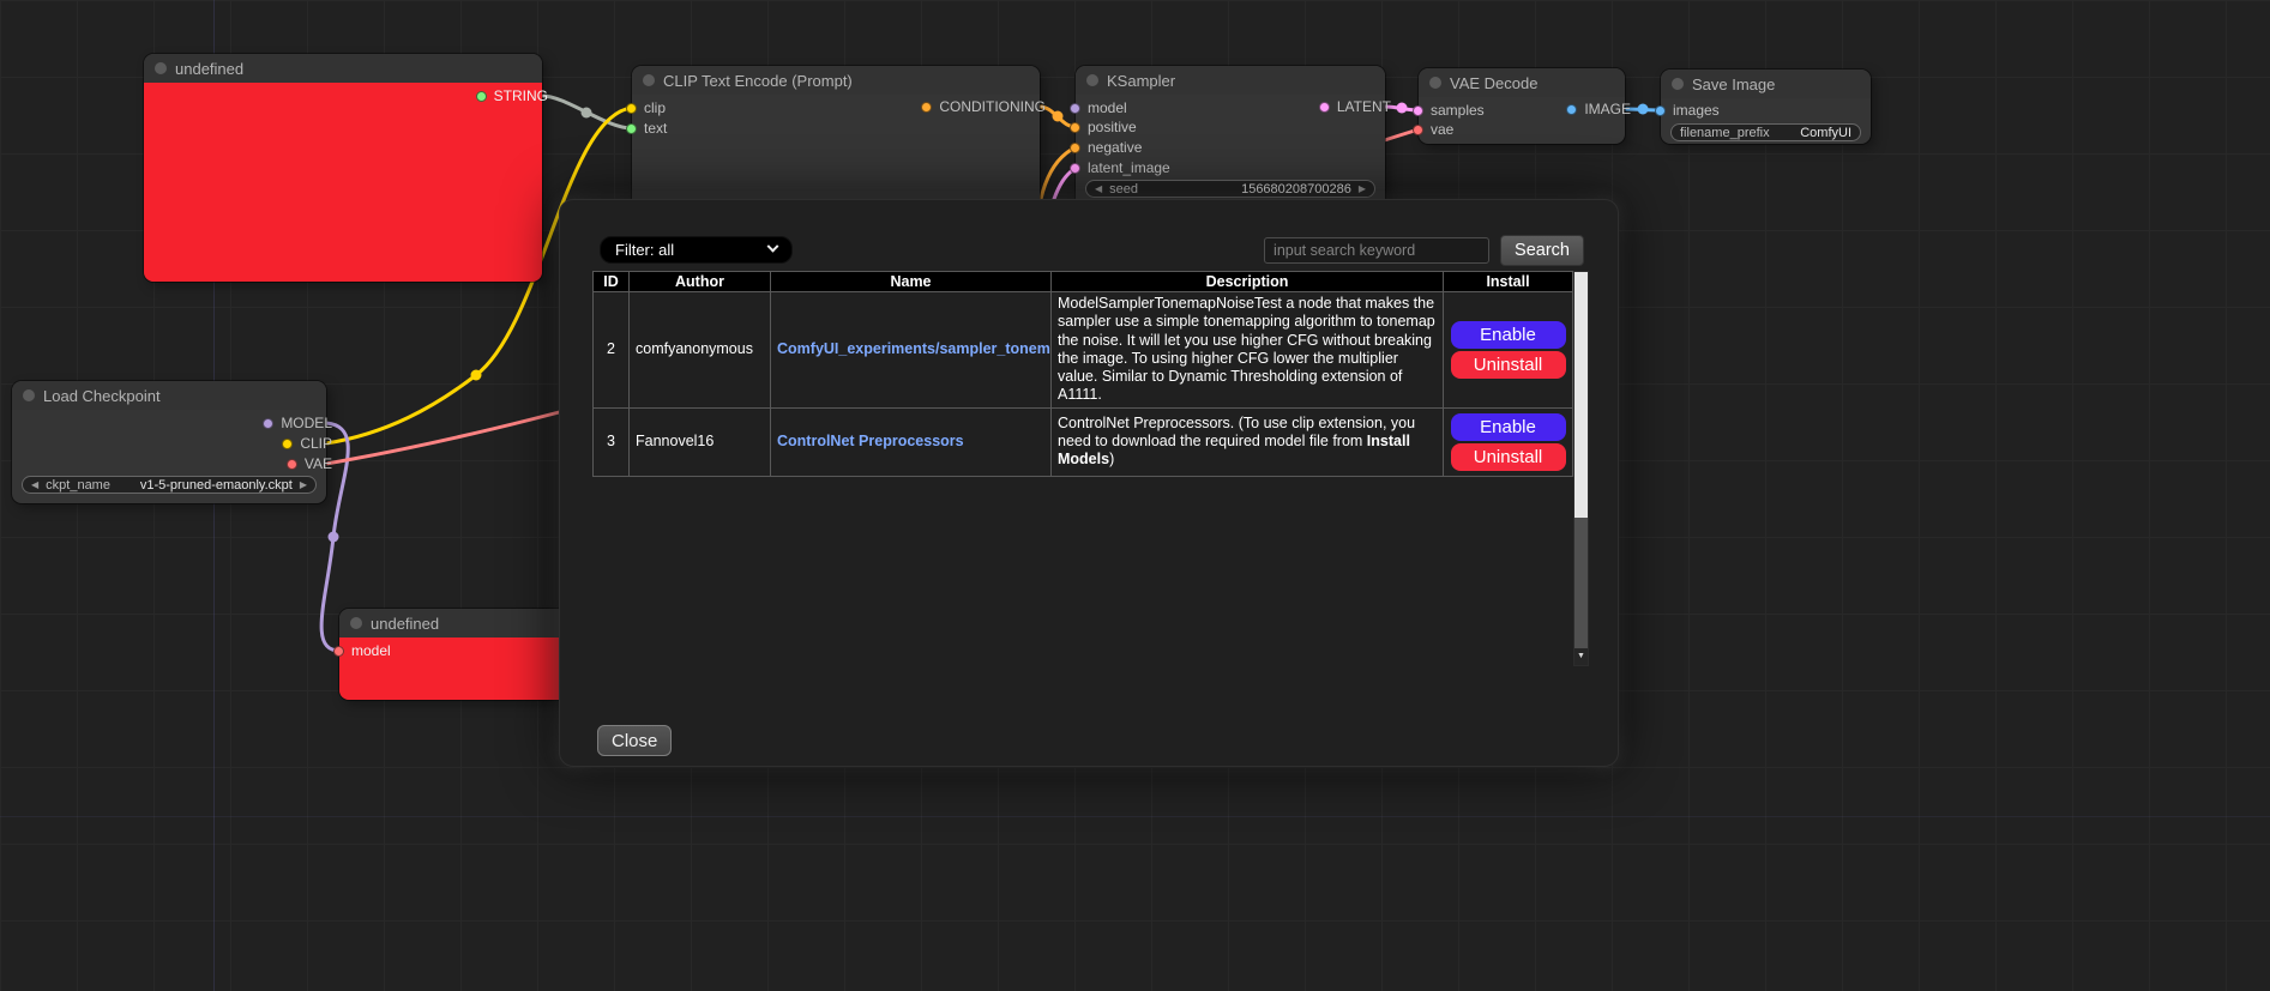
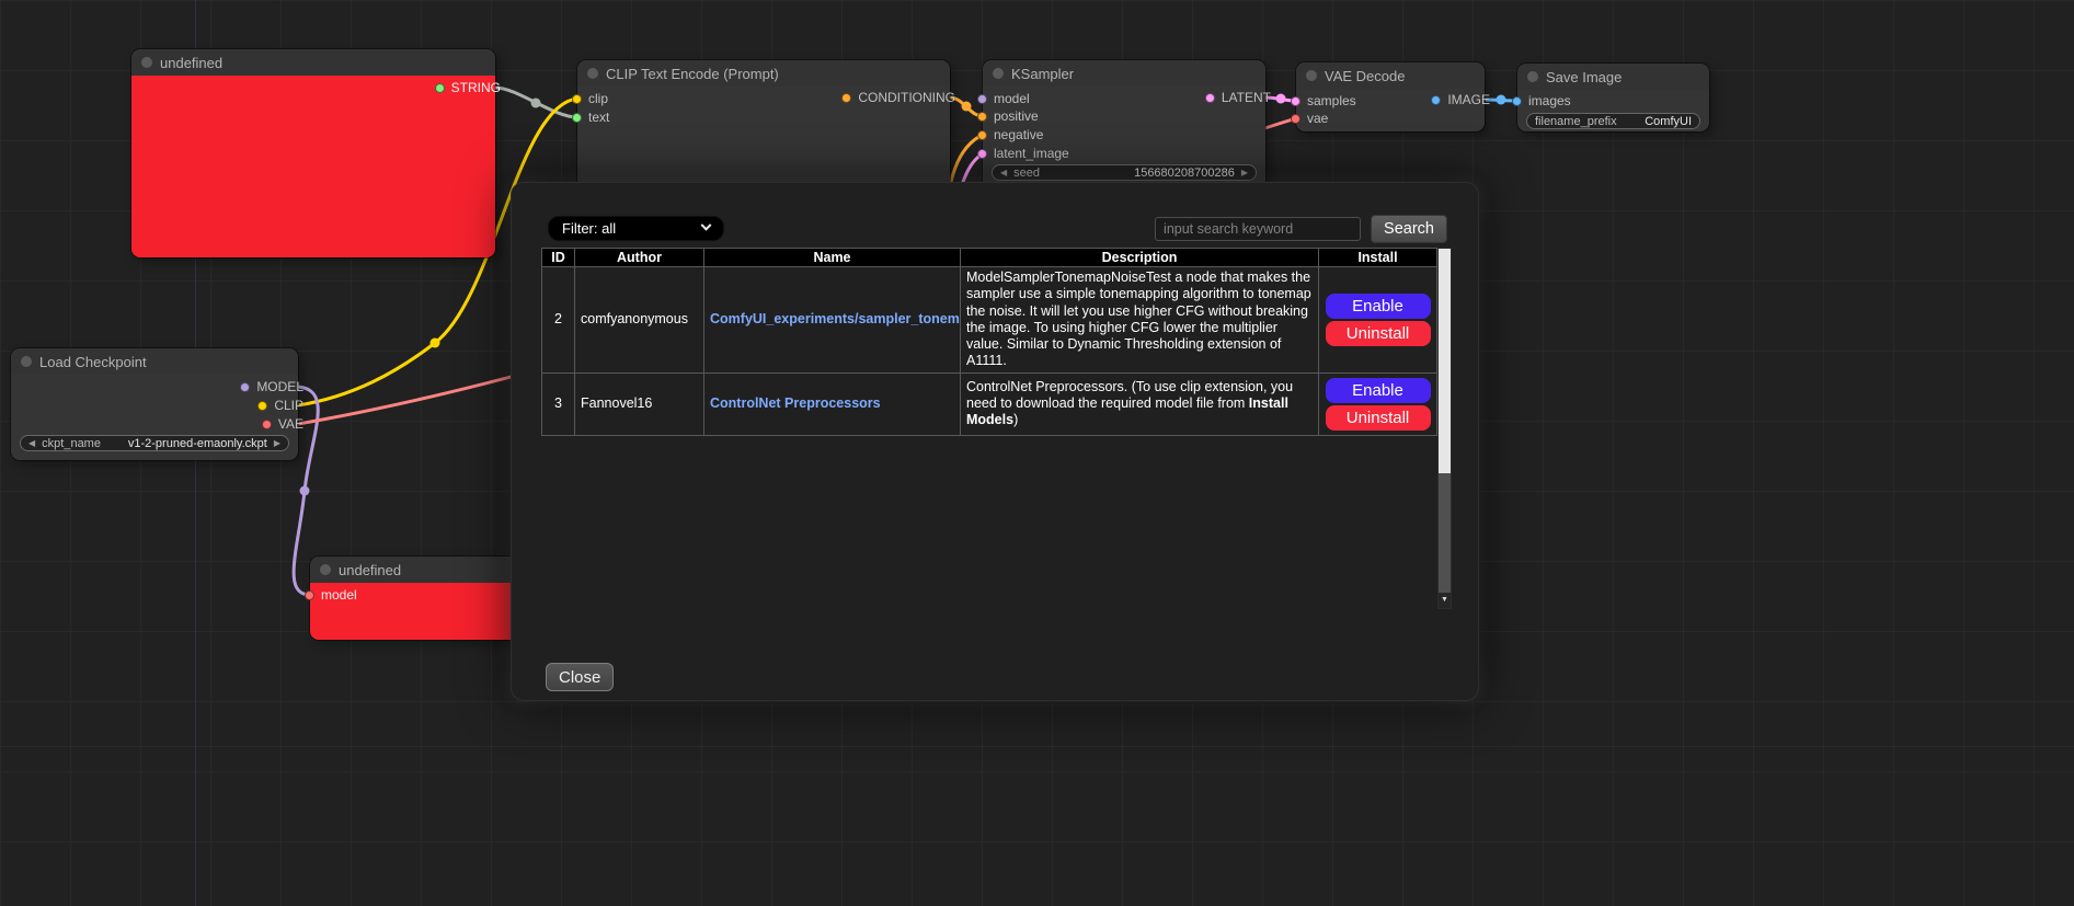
  undefined
  STRING
  CLIP Text Encode (Prompt)
  clip
  text
  CONDITIONING
  KSampler
  model
  positive
  negative
  latent_image
  LATENT
  ◀
  seed
  156680208700286
  ▶
  VAE Decode
  samples
  vae
  IMAGE
  Save Image
  images
  filename_prefix
  ComfyUI
  Load Checkpoint
  MODEL
  CLIP
  VAE
  ◀
  ckpt_name
- v1-5-pruned-emaonly.ckpt
+ v1-2-pruned-emaonly.ckpt
  ▶
  undefined
  model
  Filter: all
  input search keyword
  Search
  ID	Author	Name	Description	Install
  2	comfyanonymous	ComfyUI_experiments/sampler_tonem	ModelSamplerTonemapNoiseTest a node that makes the sampler use a simple tonemapping algorithm to tonemap the noise. It will let you use higher CFG without breaking the image. To using higher CFG lower the multiplier value. Similar to Dynamic Thresholding extension of A1111.	Enable Uninstall
  3	Fannovel16	ControlNet Preprocessors	ControlNet Preprocessors. (To use clip extension, you need to download the required model file from Install Models)	Enable Uninstall
  Close
